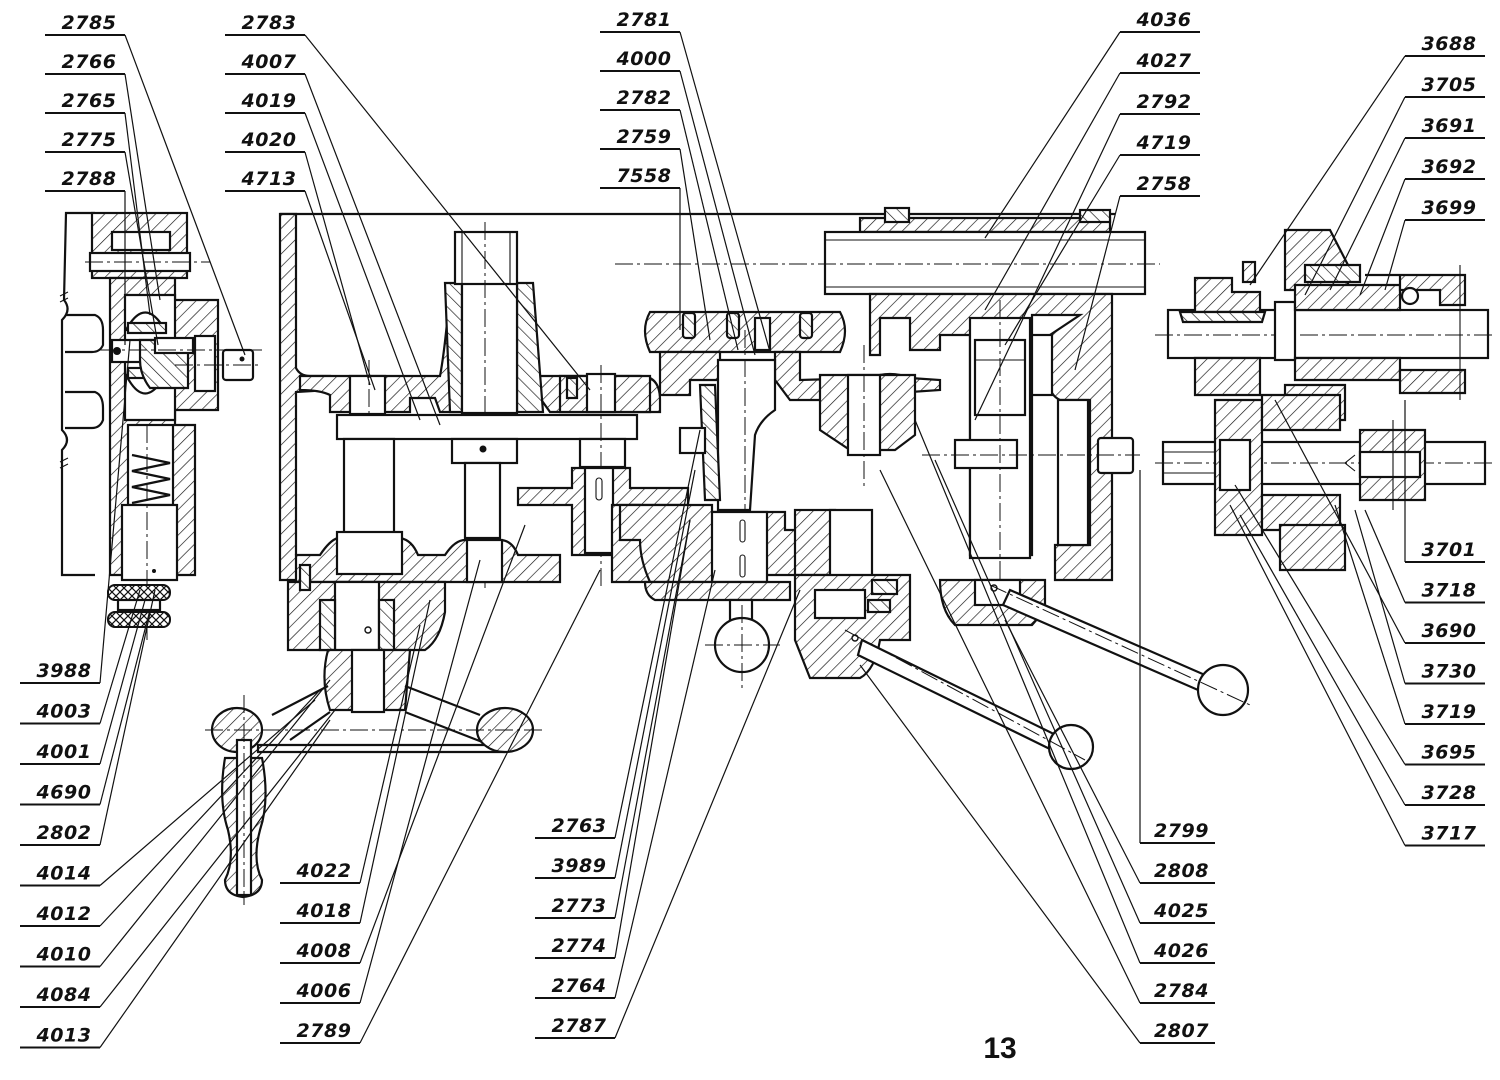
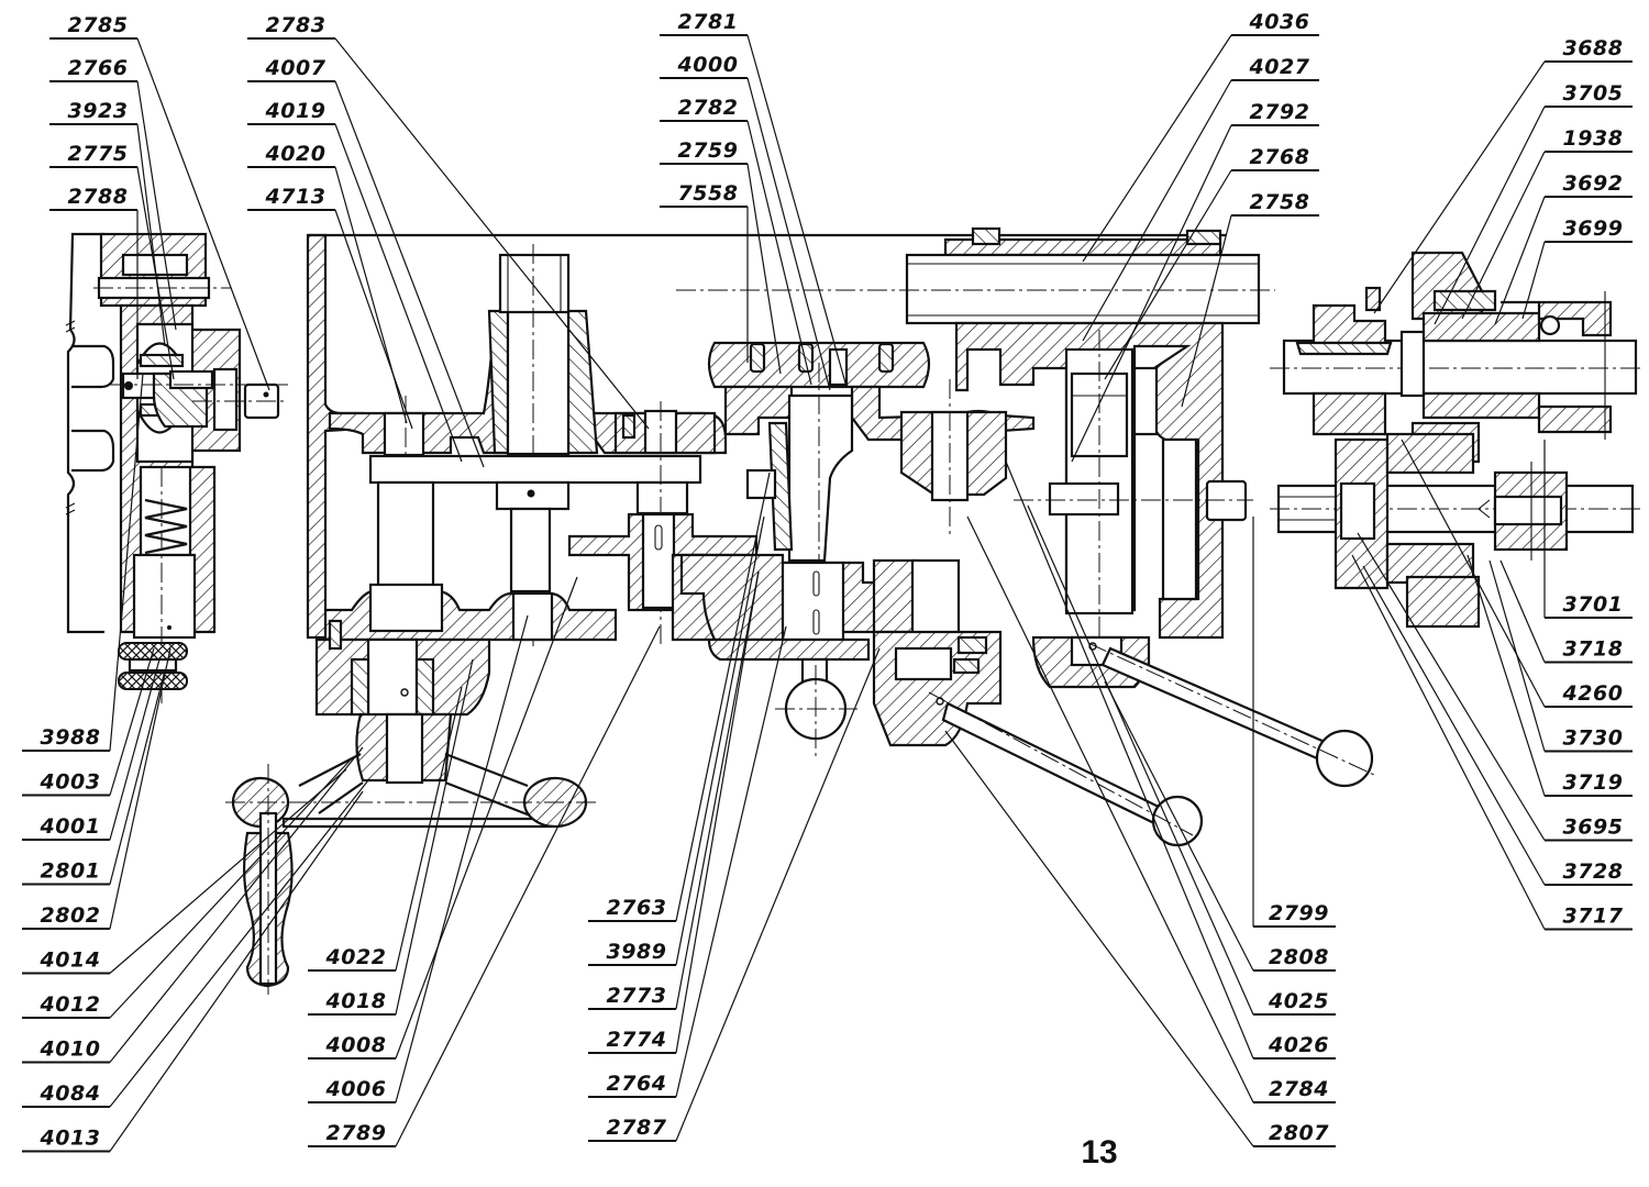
  13
  2785
  2766
- 2765
+ 3923
  2775
  2788
  3988
  4003
  4001
- 4690
+ 2801
  2802
  4014
  4012
  4010
  4084
  4013
  2783
  4007
  4019
  4020
  4713
  4022
  4018
  4008
  4006
  2789
  2781
  4000
  2782
  2759
  7558
  2763
  3989
  2773
  2774
  2764
  2787
  4036
  4027
  2792
- 4719
+ 2768
  2758
  2799
  2808
  4025
  4026
  2784
  2807
  3688
  3705
- 3691
+ 1938
  3692
  3699
  3701
  3718
- 3690
+ 4260
  3730
  3719
  3695
  3728
  3717
